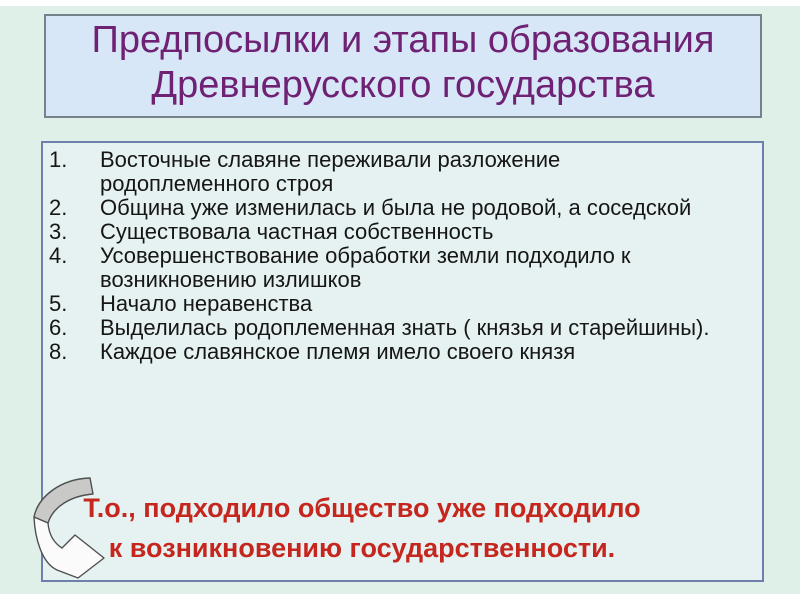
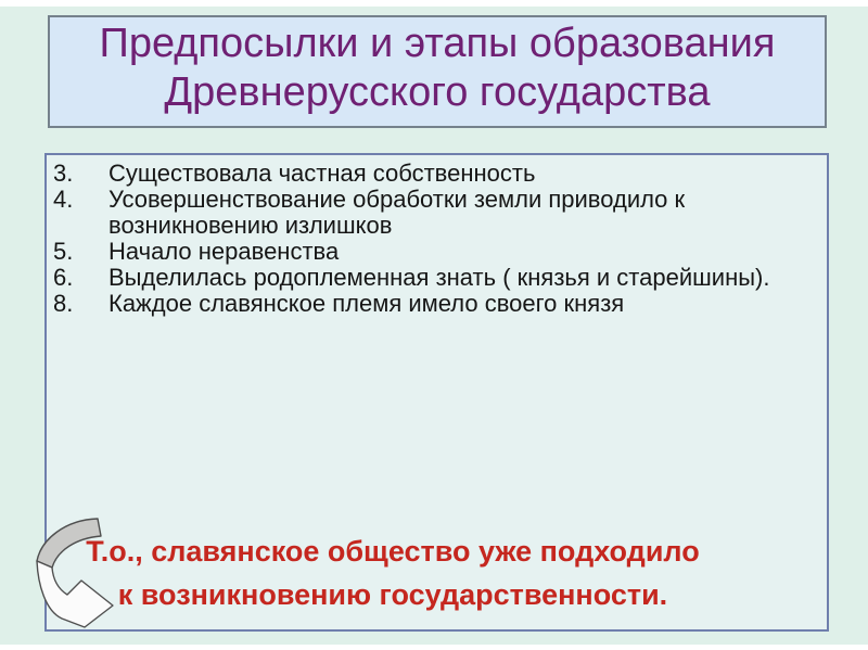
  Предпосылки и этапы образования
  Древнерусского государства
- 1.
- Восточные славяне переживали разложение родоплеменного строя
- 2.
- Община уже изменилась и была не родовой, а соседской
  3.
  Существовала частная собственность
  4.
- Усовершенствование обработки земли подходило к возникновению излишков
+ Усовершенствование обработки земли приводило к возникновению излишков
  5.
  Начало неравенства
  6.
  Выделилась родоплеменная знать ( князья и старейшины).
  8.
  Каждое славянское племя имело своего князя
- Т.о., подходило общество уже подходило
+ Т.о., славянское общество уже подходило
  к возникновению государственности.
